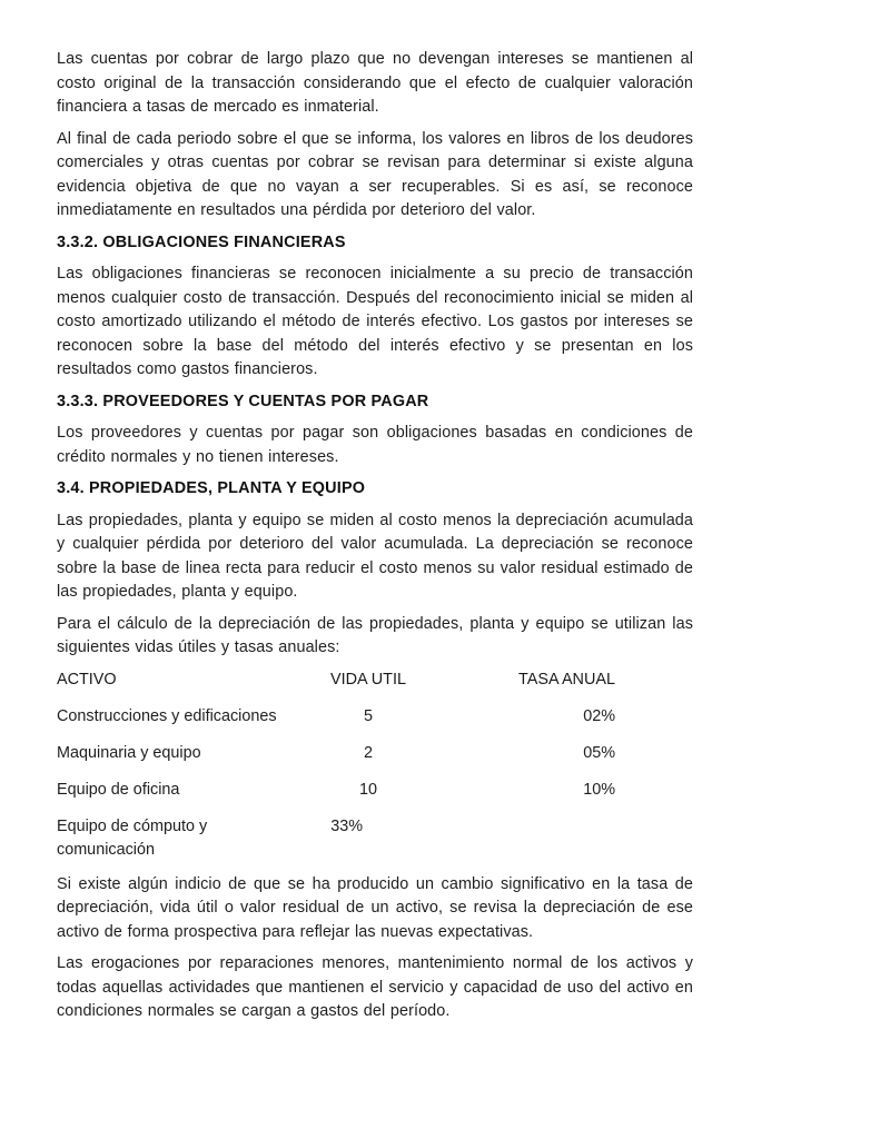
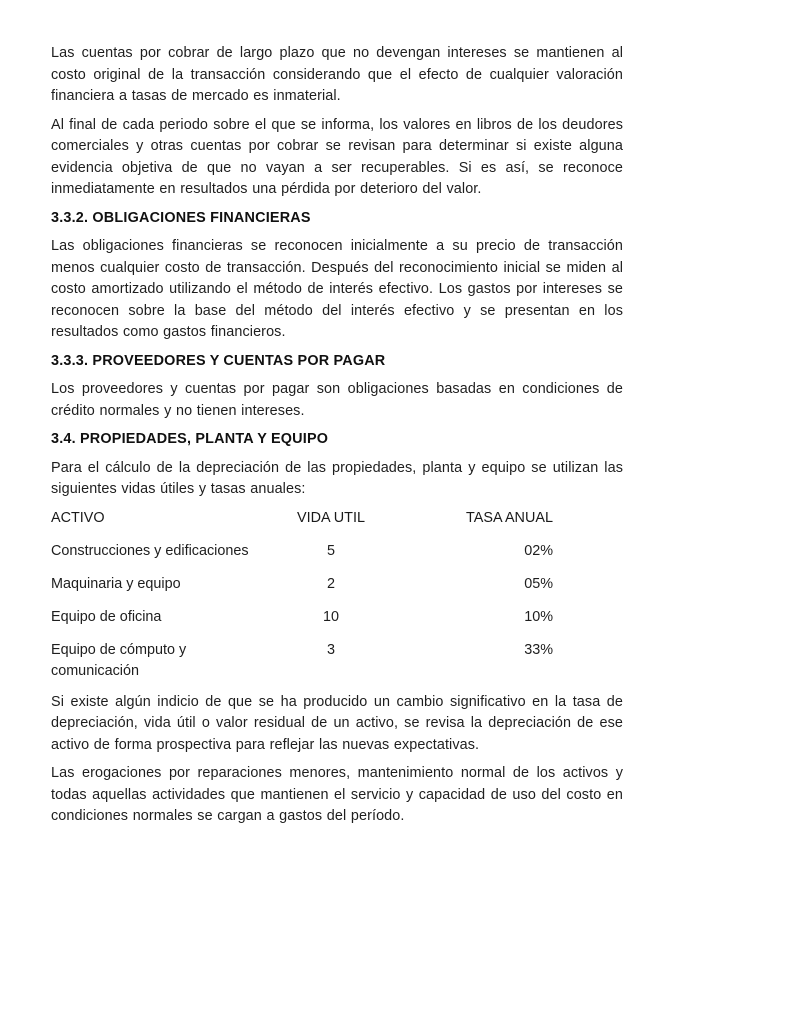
  Las cuentas por cobrar de largo plazo que no devengan intereses se mantienen al costo original de la transacción considerando que el efecto de cualquier valoración financiera a tasas de mercado es inmaterial.
  Al final de cada periodo sobre el que se informa, los valores en libros de los deudores comerciales y otras cuentas por cobrar se revisan para determinar si existe alguna evidencia objetiva de que no vayan a ser recuperables. Si es así, se reconoce inmediatamente en resultados una pérdida por deterioro del valor.
  3.3.2. OBLIGACIONES FINANCIERAS
  Las obligaciones financieras se reconocen inicialmente a su precio de transacción menos cualquier costo de transacción. Después del reconocimiento inicial se miden al costo amortizado utilizando el método de interés efectivo. Los gastos por intereses se reconocen sobre la base del método del interés efectivo y se presentan en los resultados como gastos financieros.
  3.3.3. PROVEEDORES Y CUENTAS POR PAGAR
  Los proveedores y cuentas por pagar son obligaciones basadas en condiciones de crédito normales y no tienen intereses.
  3.4. PROPIEDADES, PLANTA Y EQUIPO
- Las propiedades, planta y equipo se miden al costo menos la depreciación acumulada y cualquier pérdida por deterioro del valor acumulada. La depreciación se reconoce sobre la base de linea recta para reducir el costo menos su valor residual estimado de las propiedades, planta y equipo.
  Para el cálculo de la depreciación de las propiedades, planta y equipo se utilizan las siguientes vidas útiles y tasas anuales:
  ACTIVO
  VIDA UTIL
  TASA ANUAL
  Construcciones y edificaciones
  5
  02%
  Maquinaria y equipo
  2
  05%
  Equipo de oficina
  10
  10%
  Equipo de cómputo y comunicación
+ 3
  33%
  Si existe algún indicio de que se ha producido un cambio significativo en la tasa de depreciación, vida útil o valor residual de un activo, se revisa la depreciación de ese activo de forma prospectiva para reflejar las nuevas expectativas.
- Las erogaciones por reparaciones menores, mantenimiento normal de los activos y todas aquellas actividades que mantienen el servicio y capacidad de uso del activo en condiciones normales se cargan a gastos del período.
+ Las erogaciones por reparaciones menores, mantenimiento normal de los activos y todas aquellas actividades que mantienen el servicio y capacidad de uso del costo en condiciones normales se cargan a gastos del período.
